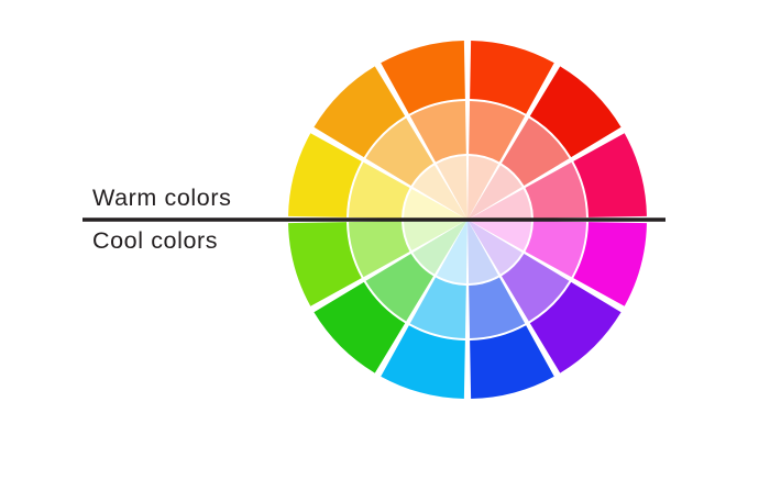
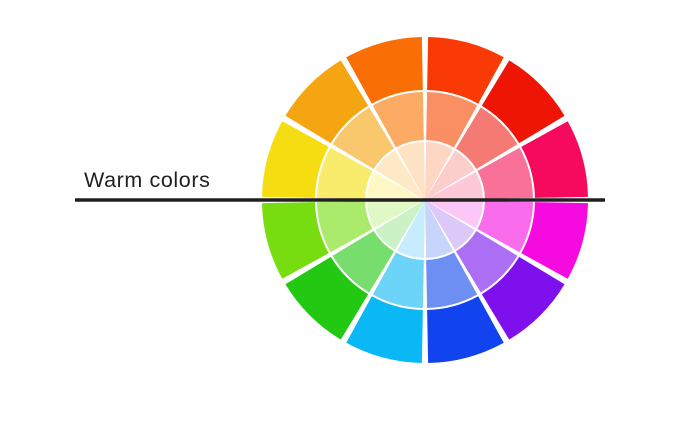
  Warm colors
- Cool colors
